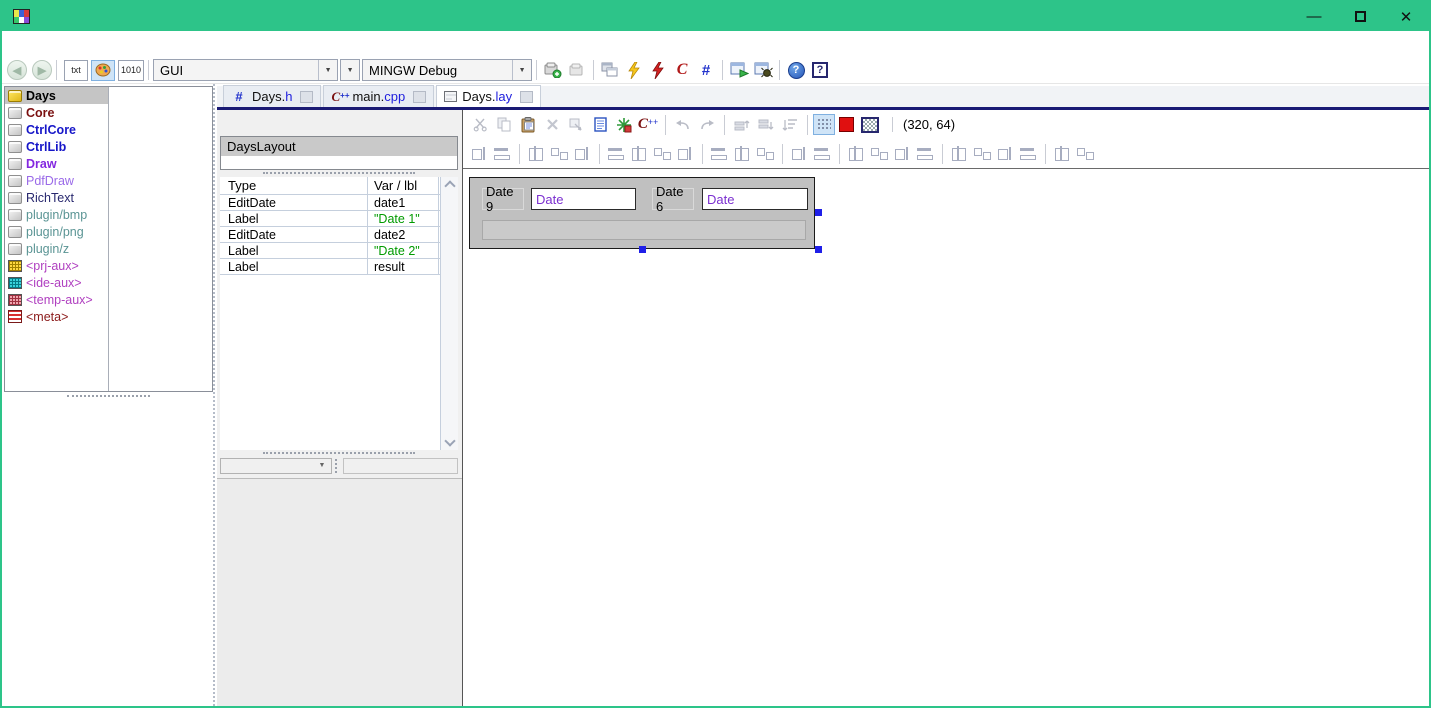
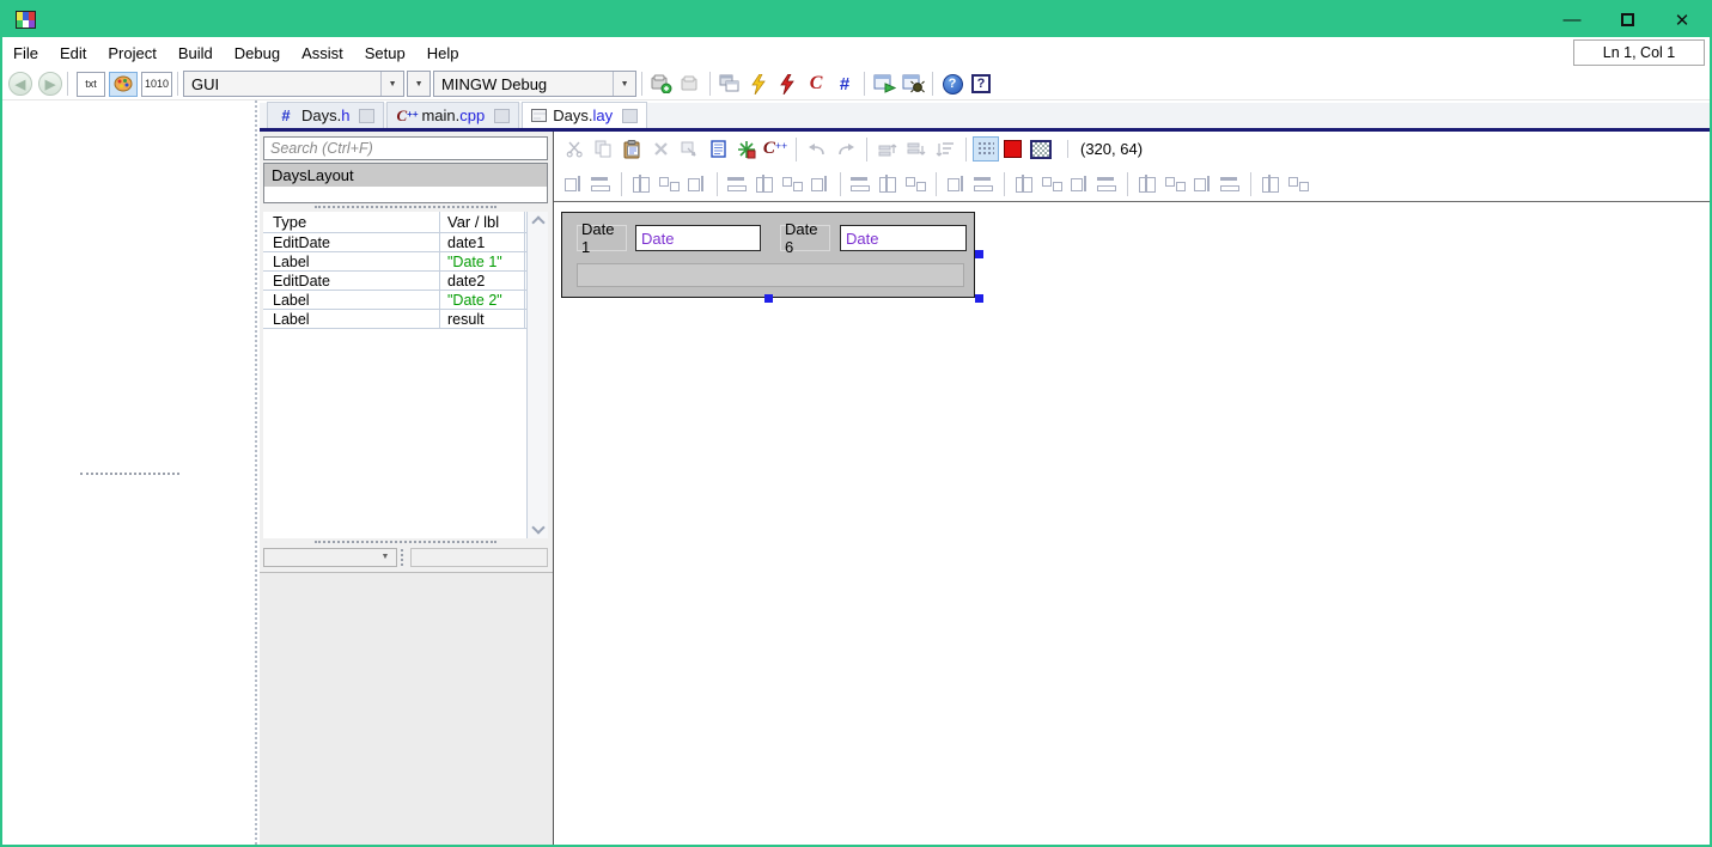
  —
  ✕
+ File
+ Edit
+ Project
+ Build
+ Debug
+ Assist
+ Setup
+ Help
+ Ln 1, Col 1
  ◀
  ▶
  txt
  1010
  GUI
  MINGW Debug
  C
  #
  ?
  ?
- Days
- Core
- CtrlCore
- CtrlLib
- Draw
- PdfDraw
- RichText
- plugin/bmp
- plugin/png
- plugin/z
- <prj-aux>
- <ide-aux>
- <temp-aux>
- <meta>
  Days.
  h
  main.
  cpp
  Days.
  lay
+ Search (Ctrl+F)
  DaysLayout
  Type
  Var / lbl
  EditDate
  date1
  Label
  "Date 1"
  EditDate
  date2
  Label
  "Date 2"
  Label
  result
  C++
  (320, 64)
- Date 9
+ Date 1
  Date
  Date 6
  Date
